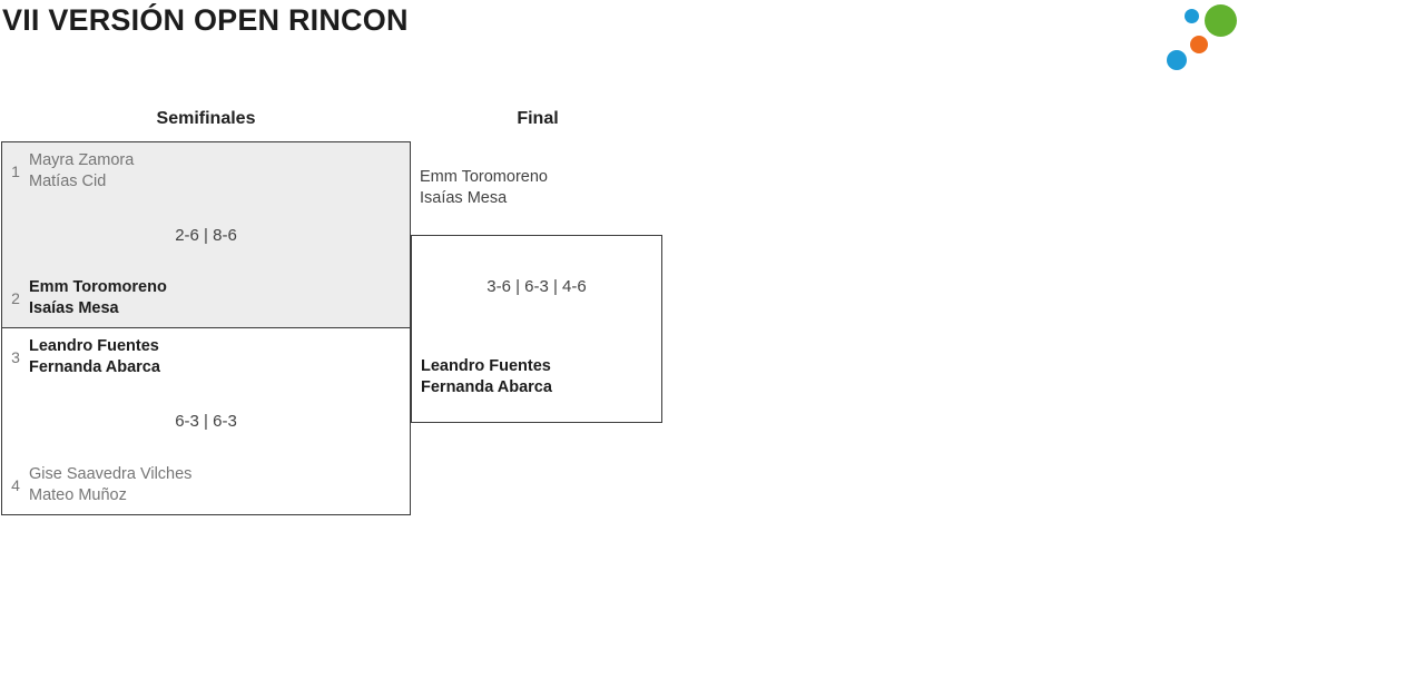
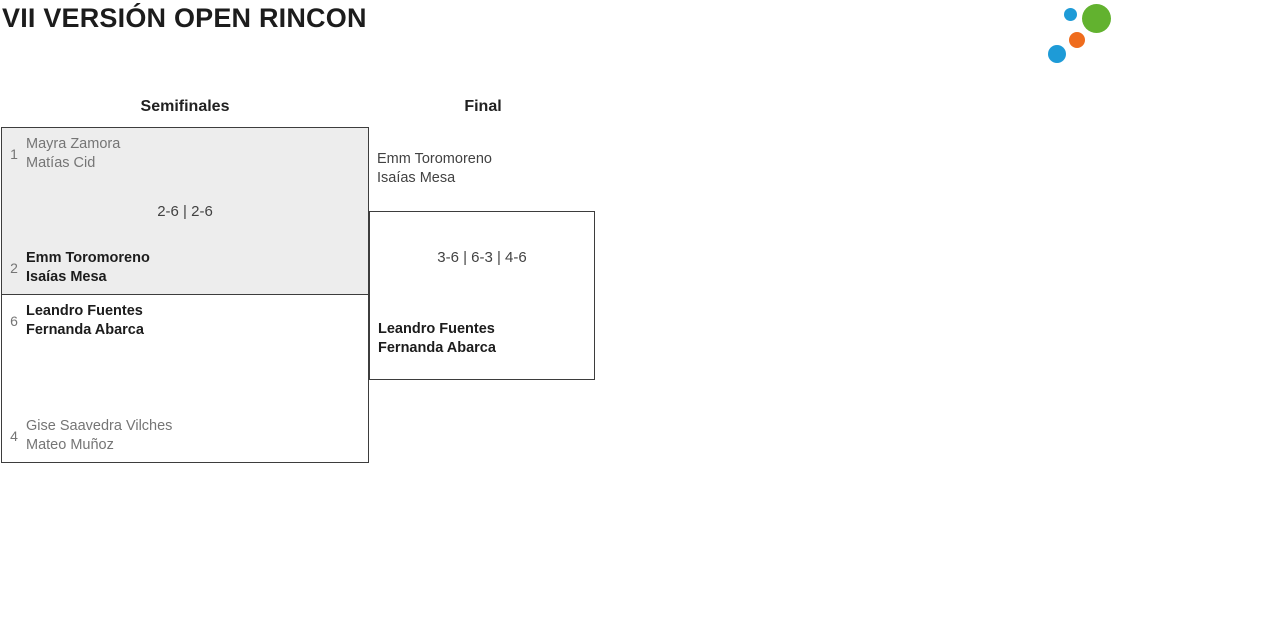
  VII VERSIÓN OPEN RINCON
  Semifinales
  Final
  1
  Mayra Zamora
  Matías Cid
- 2-6 | 8-6
+ 2-6 | 2-6
  2
  Emm Toromoreno
  Isaías Mesa
- 3
+ 6
  Leandro Fuentes
  Fernanda Abarca
- 6-3 | 6-3
  4
  Gise Saavedra Vilches
  Mateo Muñoz
  Emm Toromoreno
  Isaías Mesa
  3-6 | 6-3 | 4-6
  Leandro Fuentes
  Fernanda Abarca
